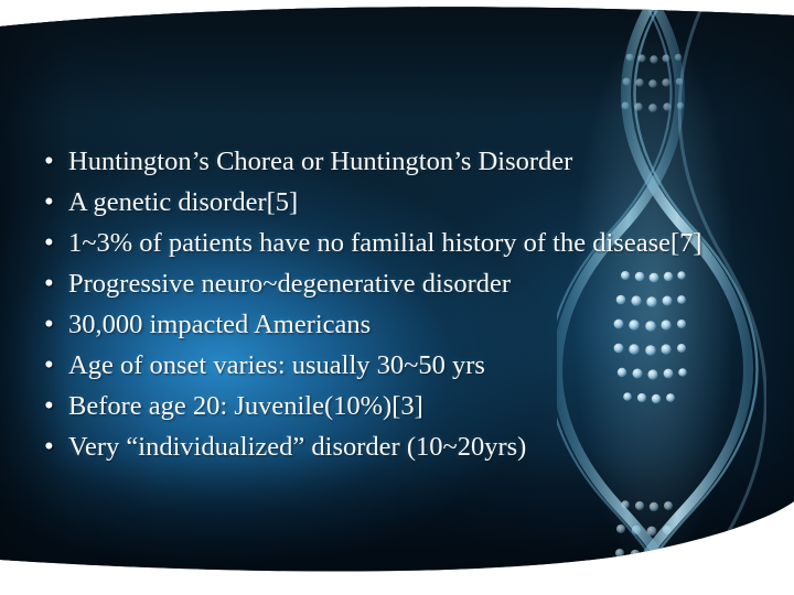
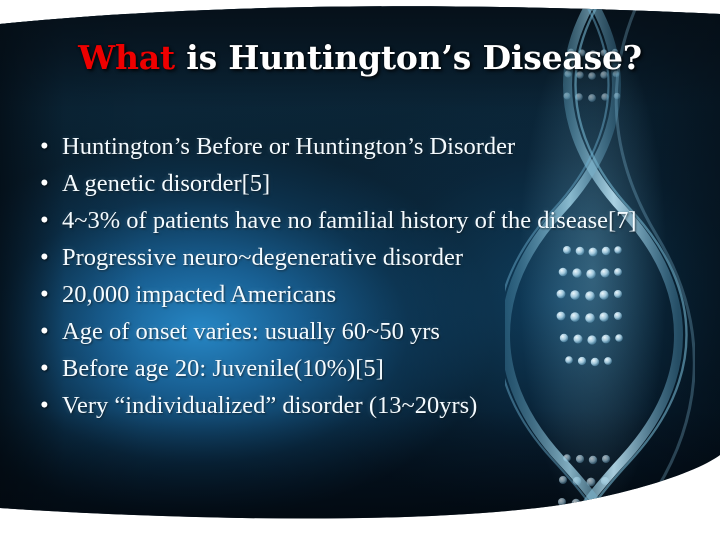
+ What is Huntington’s Disease?
  •
- Huntington’s Chorea or Huntington’s Disorder
+ Huntington’s Before or Huntington’s Disorder
  •
  A genetic disorder[5]
  •
- 1~3% of patients have no familial history of the disease[7]
+ 4~3% of patients have no familial history of the disease[7]
  •
  Progressive neuro~degenerative disorder
  •
- 30,000 impacted Americans
+ 20,000 impacted Americans
  •
- Age of onset varies: usually 30~50 yrs
+ Age of onset varies: usually 60~50 yrs
  •
- Before age 20: Juvenile(10%)[3]
+ Before age 20: Juvenile(10%)[5]
  •
- Very “individualized” disorder (10~20yrs)
+ Very “individualized” disorder (13~20yrs)
